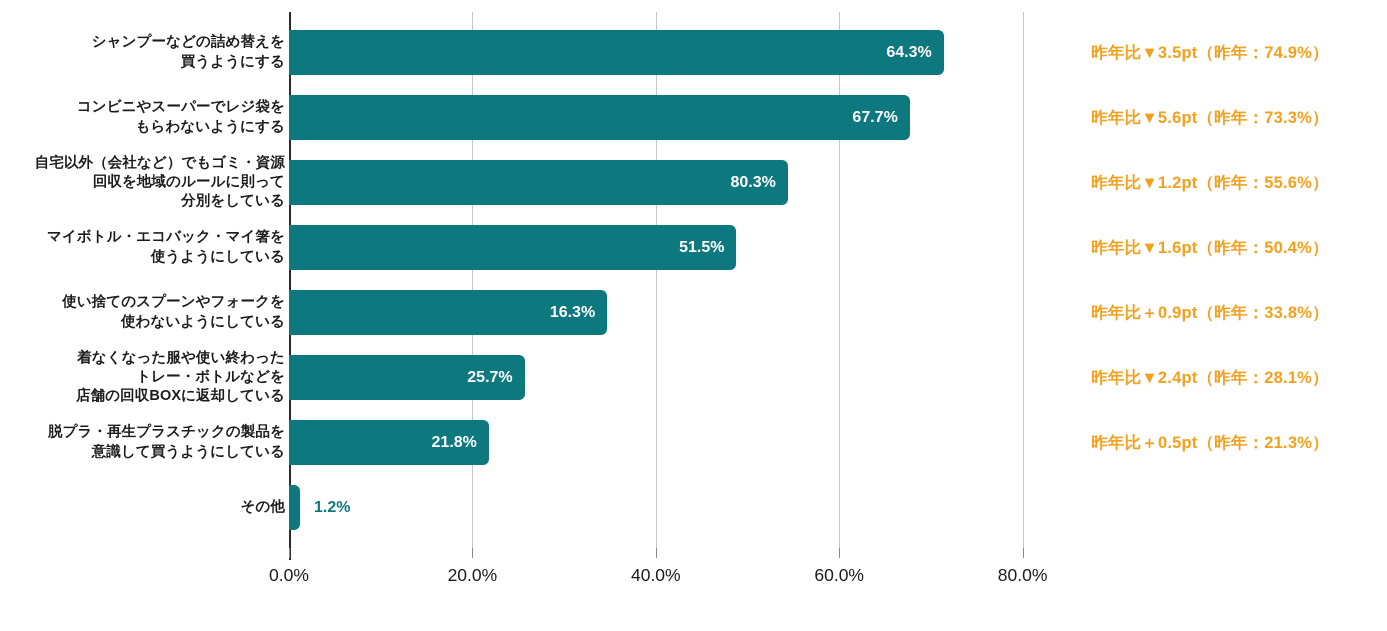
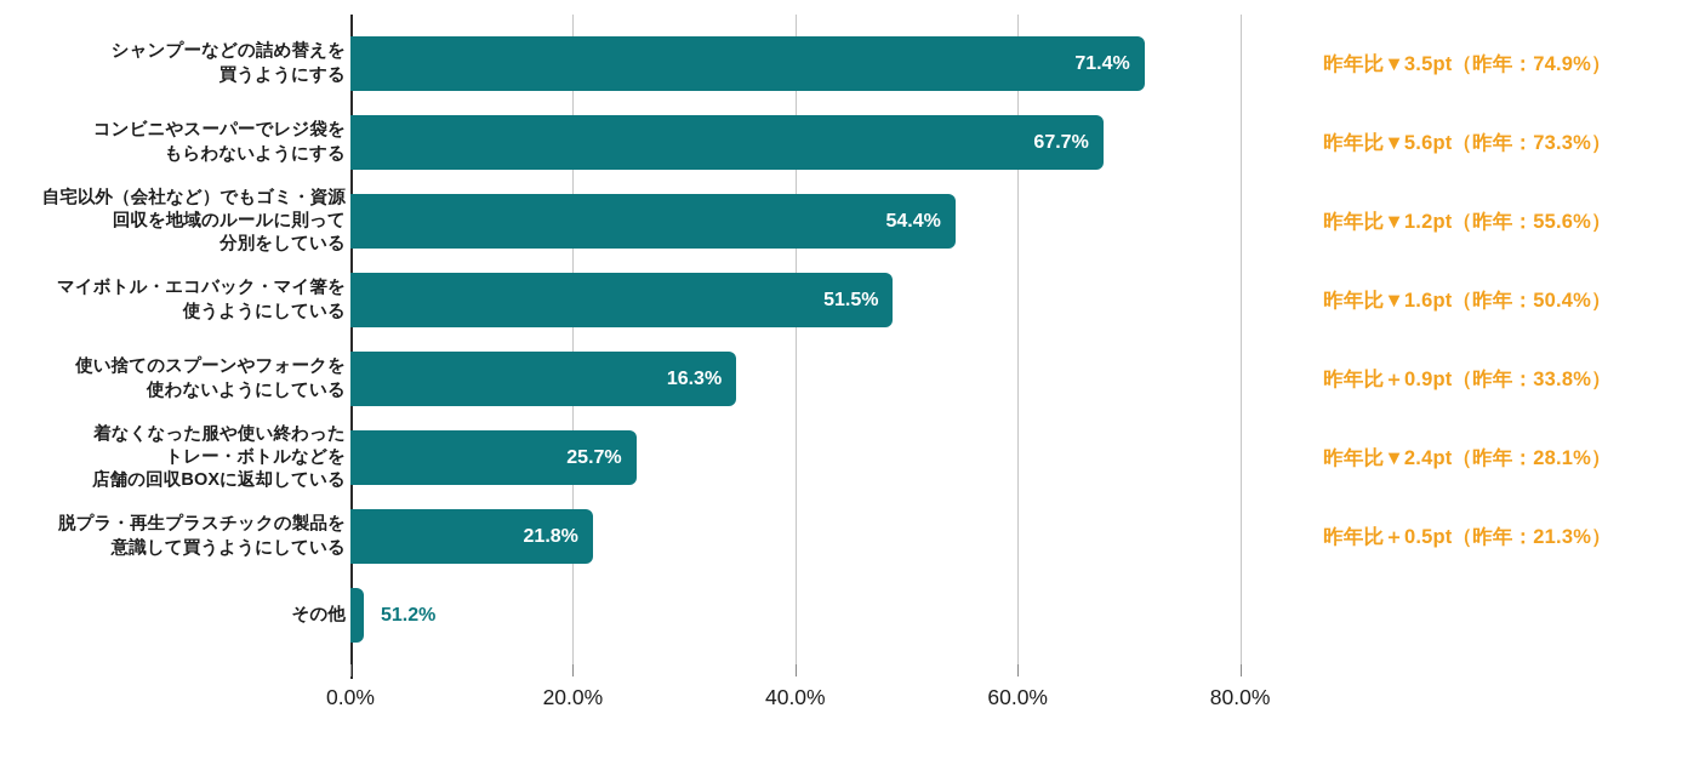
  0.0%
  20.0%
  40.0%
  60.0%
  80.0%
  シャンプーなどの詰め替えを
  買うようにする
- 64.3%
+ 71.4%
  昨年比▼3.5pt（昨年：74.9%）
  コンビニやスーパーでレジ袋を
  もらわないようにする
  67.7%
  昨年比▼5.6pt（昨年：73.3%）
  自宅以外（会社など）でもゴミ・資源
  回収を地域のルールに則って
  分別をしている
- 80.3%
+ 54.4%
  昨年比▼1.2pt（昨年：55.6%）
  マイボトル・エコバック・マイ箸を
  使うようにしている
  51.5%
  昨年比▼1.6pt（昨年：50.4%）
  使い捨てのスプーンやフォークを
  使わないようにしている
  16.3%
  昨年比＋0.9pt（昨年：33.8%）
  着なくなった服や使い終わった
  トレー・ボトルなどを
  店舗の回収BOXに返却している
  25.7%
  昨年比▼2.4pt（昨年：28.1%）
  脱プラ・再生プラスチックの製品を
  意識して買うようにしている
  21.8%
  昨年比＋0.5pt（昨年：21.3%）
  その他
- 1.2%
+ 51.2%
